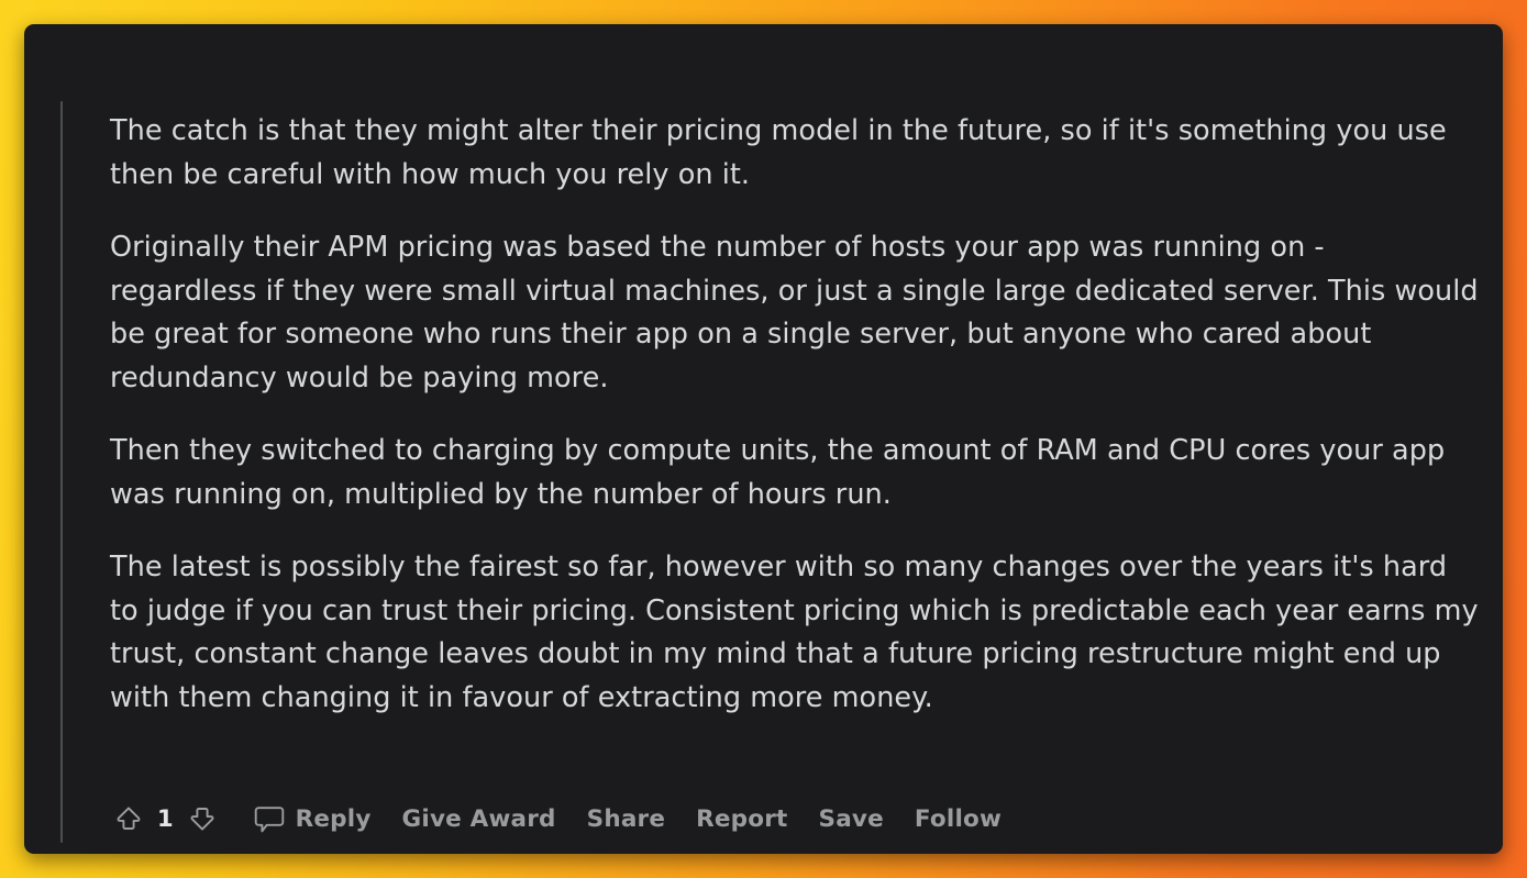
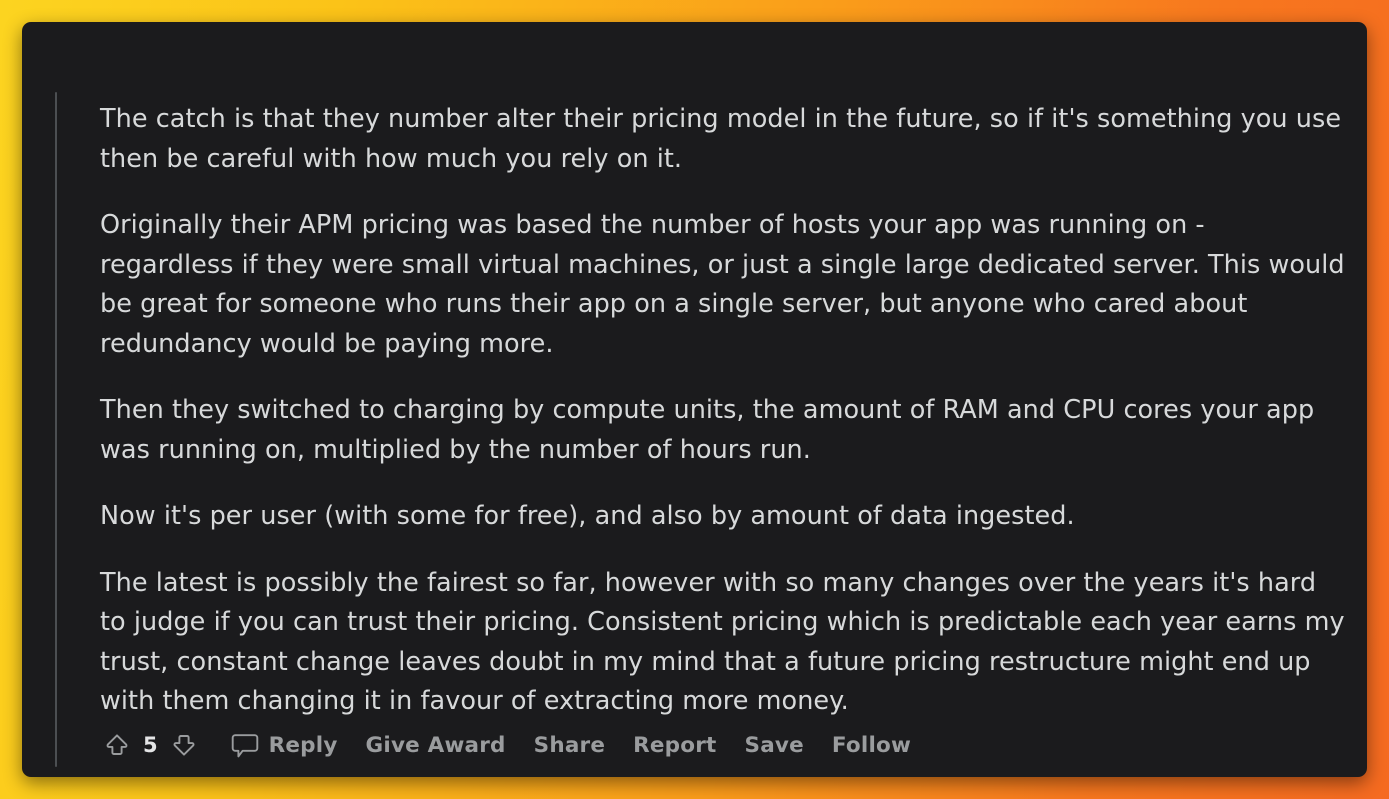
- The catch is that they might alter their pricing model in the future, so if it's something you use then be careful with how much you rely on it.
+ The catch is that they number alter their pricing model in the future, so if it's something you use then be careful with how much you rely on it.
  Originally their APM pricing was based the number of hosts your app was running on - regardless if they were small virtual machines, or just a single large dedicated server. This would be great for someone who runs their app on a single server, but anyone who cared about redundancy would be paying more.
  Then they switched to charging by compute units, the amount of RAM and CPU cores your app was running on, multiplied by the number of hours run.
+ Now it's per user (with some for free), and also by amount of data ingested.
  The latest is possibly the fairest so far, however with so many changes over the years it's hard to judge if you can trust their pricing. Consistent pricing which is predictable each year earns my trust, constant change leaves doubt in my mind that a future pricing restructure might end up with them changing it in favour of extracting more money.
- 1
+ 5
  Reply
  Give Award
  Share
  Report
  Save
  Follow
